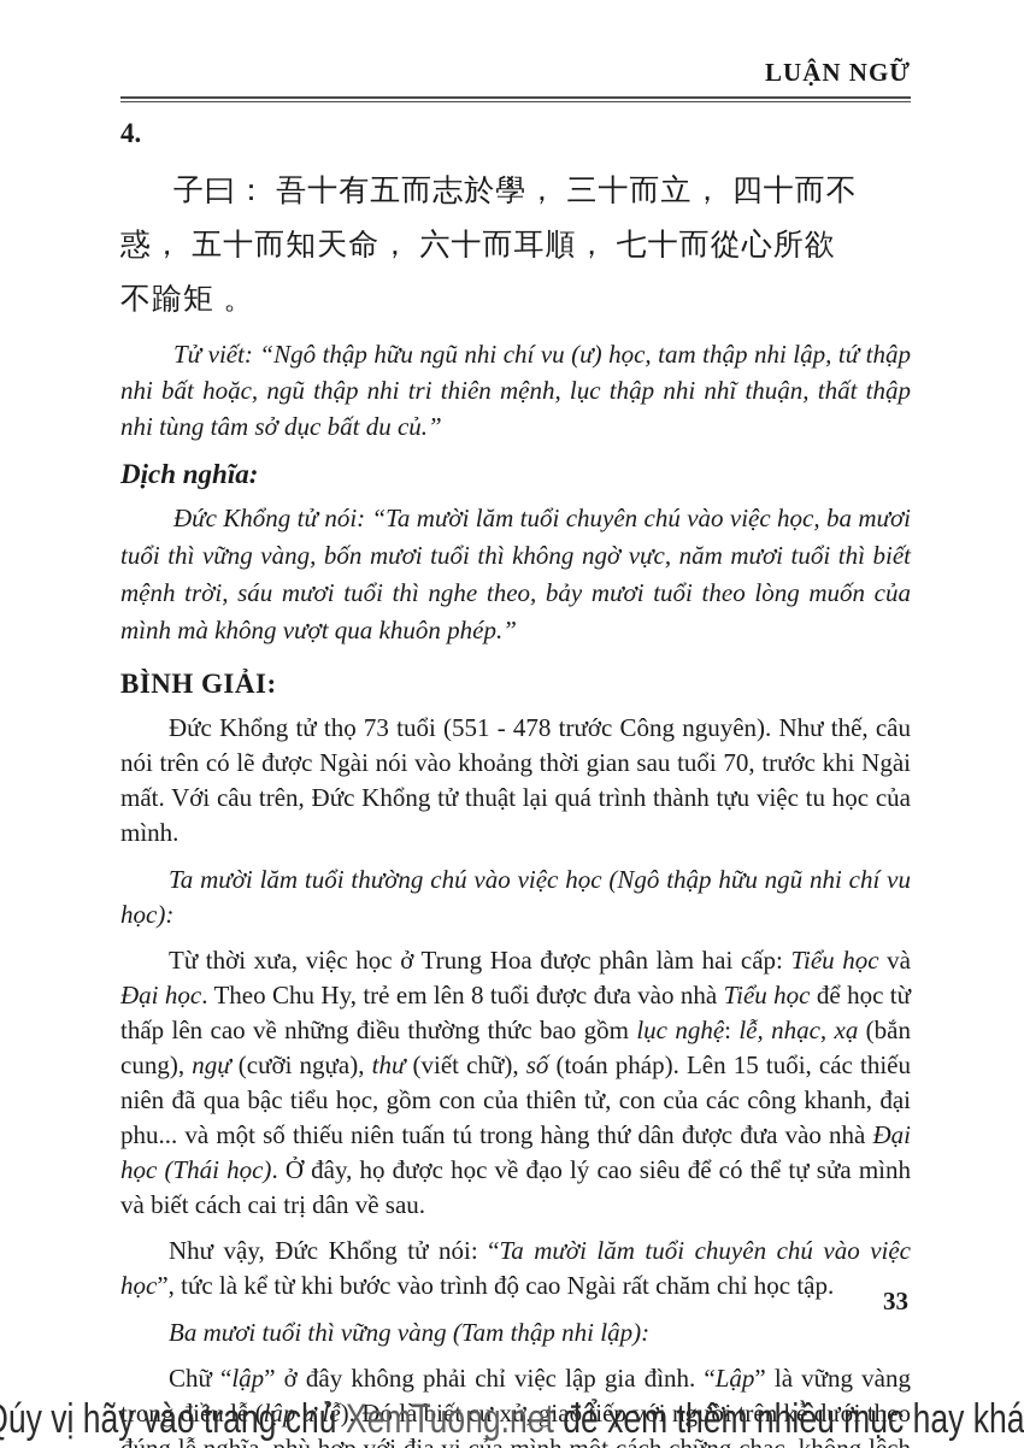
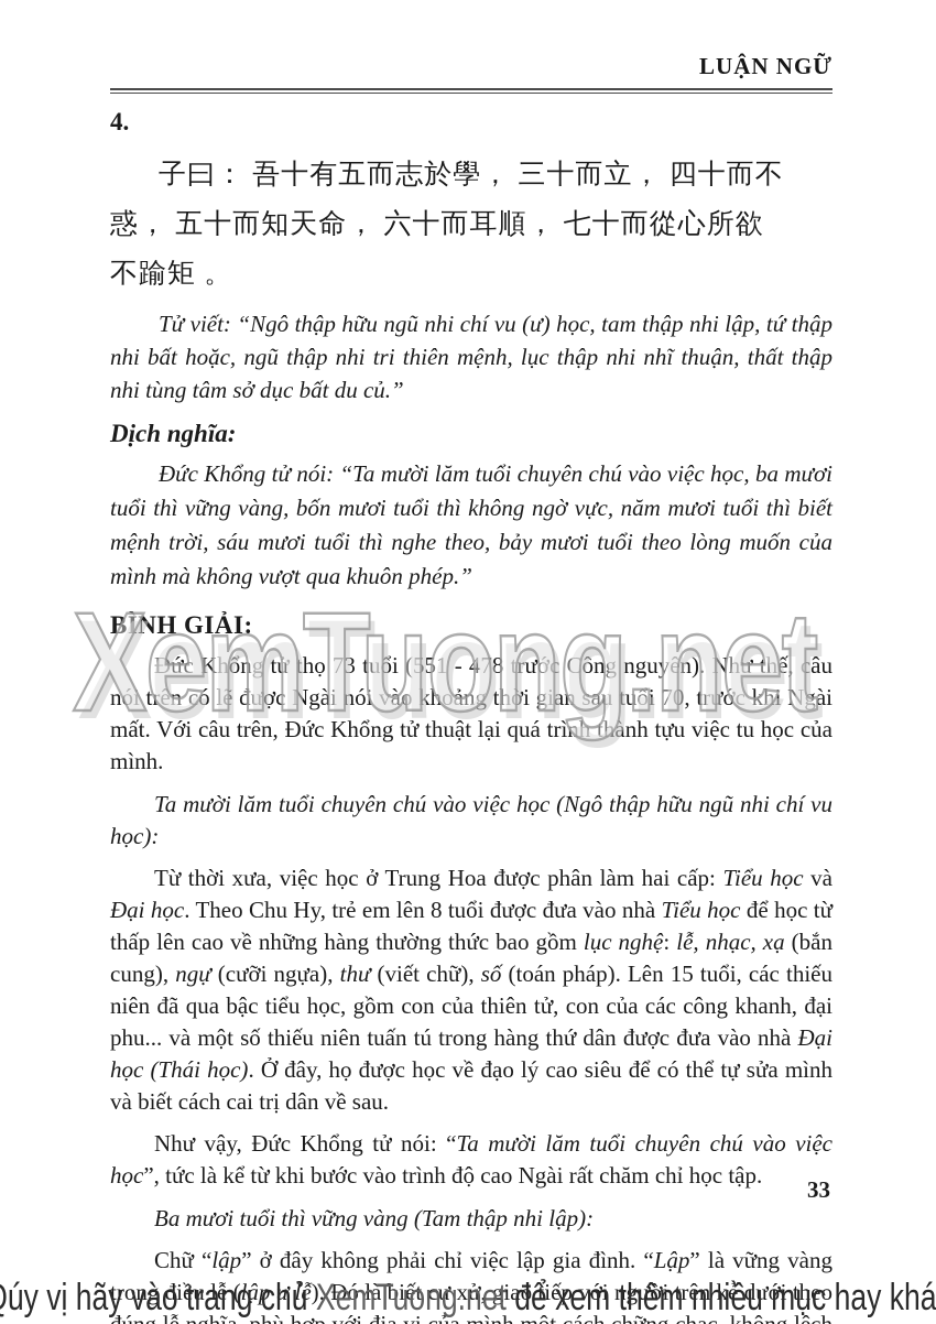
  LUẬN NGỮ
  4.
  子曰： 吾十有五而志於學， 三十而立， 四十而不
  惑， 五十而知天命， 六十而耳順， 七十而從心所欲
  不踰矩 。
  Tử viết: “Ngô thập hữu ngũ nhi chí vu (ư) học, tam thập nhi lập, tứ thập nhi bất hoặc, ngũ thập nhi tri thiên mệnh, lục thập nhi nhĩ thuận, thất thập nhi tùng tâm sở dục bất du củ.”
  Dịch nghĩa:
  Đức Khổng tử nói: “Ta mười lăm tuổi chuyên chú vào việc học, ba mươi tuổi thì vững vàng, bốn mươi tuổi thì không ngờ vực, năm mươi tuổi thì biết mệnh trời, sáu mươi tuổi thì nghe theo, bảy mươi tuổi theo lòng muốn của mình mà không vượt qua khuôn phép.”
  BÌNH GIẢI:
  Đức Khổng tử thọ 73 tuổi (551 - 478 trước Công nguyên). Như thế, câu nói trên có lẽ được Ngài nói vào khoảng thời gian sau tuổi 70, trước khi Ngài mất. Với câu trên, Đức Khổng tử thuật lại quá trình thành tựu việc tu học của mình.
- Ta mười lăm tuổi thường chú vào việc học (Ngô thập hữu ngũ nhi chí vu học):
+ Ta mười lăm tuổi chuyên chú vào việc học (Ngô thập hữu ngũ nhi chí vu học):
- Từ thời xưa, việc học ở Trung Hoa được phân làm hai cấp: Tiểu học và Đại học. Theo Chu Hy, trẻ em lên 8 tuổi được đưa vào nhà Tiểu học để học từ thấp lên cao về những điều thường thức bao gồm lục nghệ: lễ, nhạc, xạ (bắn cung), ngự (cưỡi ngựa), thư (viết chữ), số (toán pháp). Lên 15 tuổi, các thiếu niên đã qua bậc tiểu học, gồm con của thiên tử, con của các công khanh, đại phu... và một số thiếu niên tuấn tú trong hàng thứ dân được đưa vào nhà Đại học (Thái học). Ở đây, họ được học về đạo lý cao siêu để có thể tự sửa mình và biết cách cai trị dân về sau.
+ Từ thời xưa, việc học ở Trung Hoa được phân làm hai cấp: Tiểu học và Đại học. Theo Chu Hy, trẻ em lên 8 tuổi được đưa vào nhà Tiểu học để học từ thấp lên cao về những hàng thường thức bao gồm lục nghệ: lễ, nhạc, xạ (bắn cung), ngự (cưỡi ngựa), thư (viết chữ), số (toán pháp). Lên 15 tuổi, các thiếu niên đã qua bậc tiểu học, gồm con của thiên tử, con của các công khanh, đại phu... và một số thiếu niên tuấn tú trong hàng thứ dân được đưa vào nhà Đại học (Thái học). Ở đây, họ được học về đạo lý cao siêu để có thể tự sửa mình và biết cách cai trị dân về sau.
  Như vậy, Đức Khổng tử nói: “Ta mười lăm tuổi chuyên chú vào việc học”, tức là kể từ khi bước vào trình độ cao Ngài rất chăm chỉ học tập.
  Ba mươi tuổi thì vững vàng (Tam thập nhi lập):
+ XemTuong.net
  33
  úy vị hãy vào trang chủ XemTuong.net để xem thêm nhiều mục hay khá
